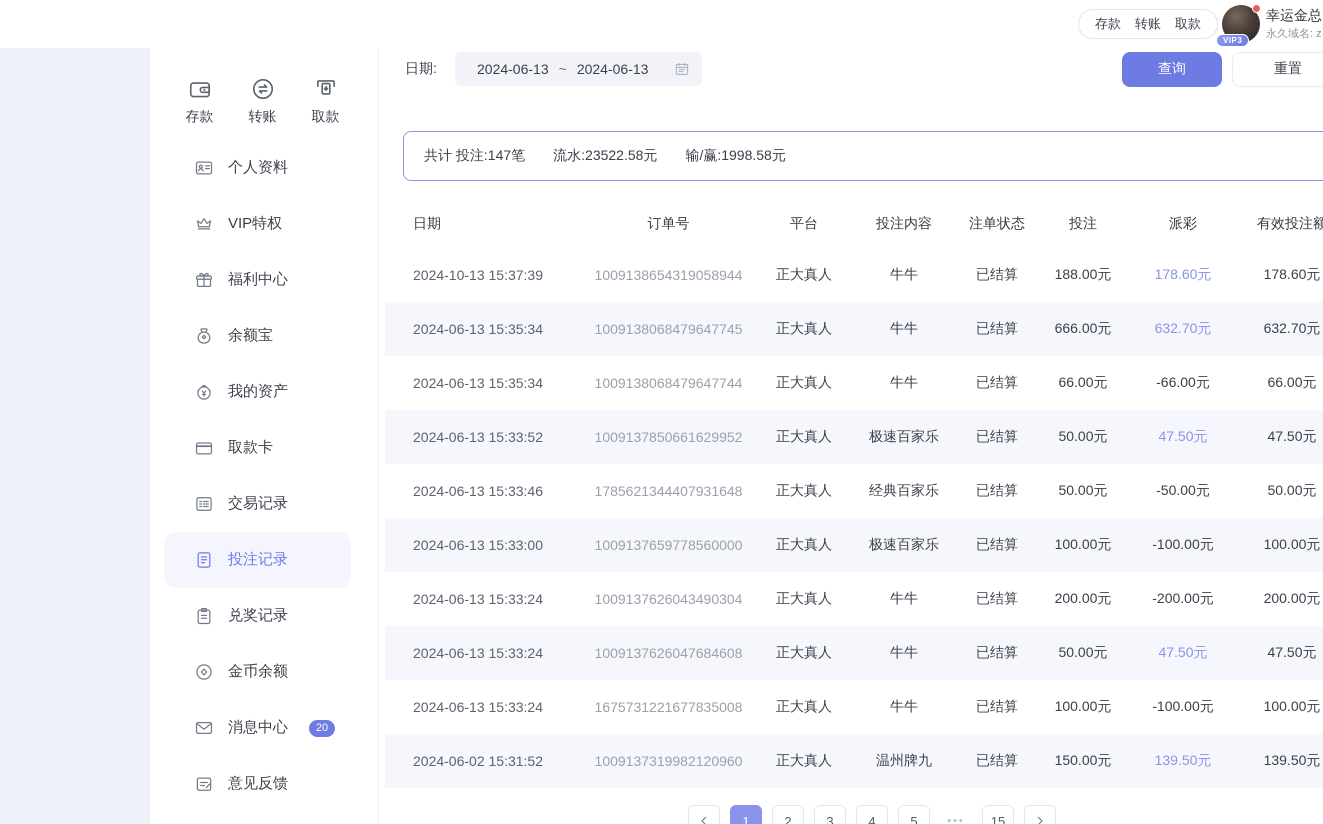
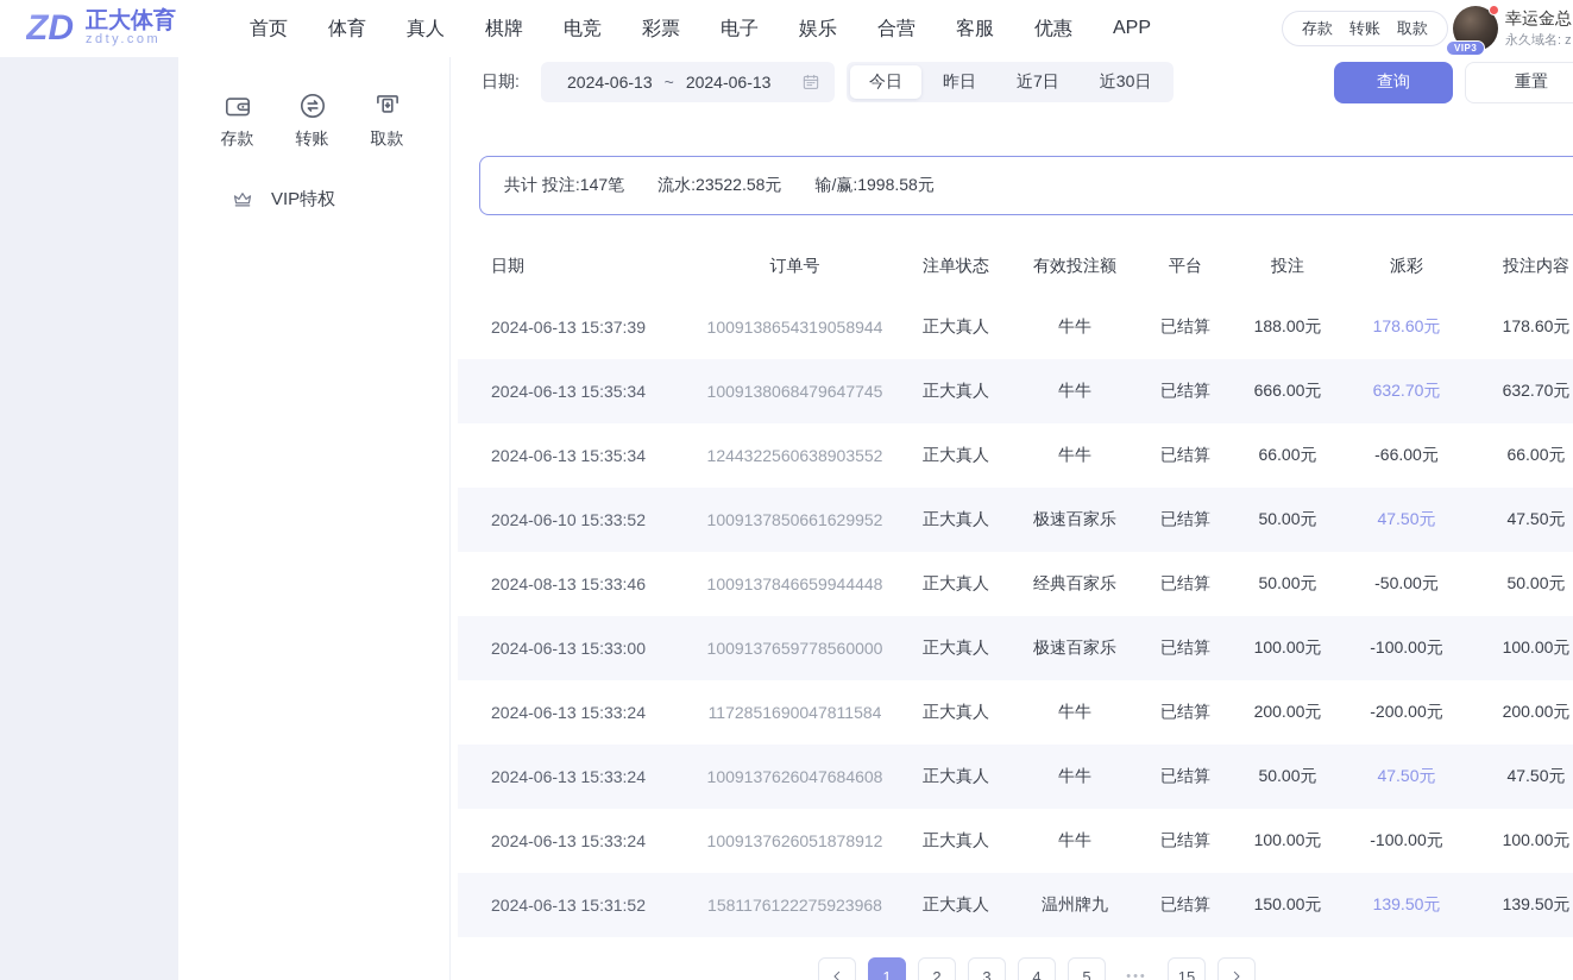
+ ZD
+ 正大体育
+ zdty.com
+ 首页
+ 体育
+ 真人
+ 棋牌
+ 电竞
+ 彩票
+ 电子
+ 娱乐
+ 合营
+ 客服
+ 优惠
+ APP
  存款
  转账
  取款
  VIP3
  幸运金总
  永久域名: z
  存款
  转账
  取款
- 个人资料
  VIP特权
- 福利中心
- 余额宝
- 我的资产
- 取款卡
- 交易记录
- 投注记录
- 兑奖记录
- 金币余额
- 消息中心
- 20
- 意见反馈
  日期:
  2024-06-13
  ~
  2024-06-13
+ 今日
+ 昨日
+ 近7日
+ 近30日
  查询
  重置
  共计 投注:147笔
  流水:23522.58元
  输/赢:1998.58元
  日期
  订单号
- 平台
+ 注单状态
- 投注内容
+ 有效投注额
- 注单状态
+ 平台
  投注
  派彩
- 有效投注额
+ 投注内容
- 2024-10-13 15:37:39
+ 2024-06-13 15:37:39
  1009138654319058944
  正大真人
  牛牛
  已结算
  188.00元
  178.60元
  178.60元
  2024-06-13 15:35:34
  1009138068479647745
  正大真人
  牛牛
  已结算
  666.00元
  632.70元
  632.70元
  2024-06-13 15:35:34
- 1009138068479647744
+ 1244322560638903552
  正大真人
  牛牛
  已结算
  66.00元
  -66.00元
  66.00元
- 2024-06-13 15:33:52
+ 2024-06-10 15:33:52
  1009137850661629952
  正大真人
  极速百家乐
  已结算
  50.00元
  47.50元
  47.50元
- 2024-06-13 15:33:46
+ 2024-08-13 15:33:46
- 1785621344407931648
+ 1009137846659944448
  正大真人
  经典百家乐
  已结算
  50.00元
  -50.00元
  50.00元
  2024-06-13 15:33:00
  1009137659778560000
  正大真人
  极速百家乐
  已结算
  100.00元
  -100.00元
  100.00元
  2024-06-13 15:33:24
- 1009137626043490304
+ 1172851690047811584
  正大真人
  牛牛
  已结算
  200.00元
  -200.00元
  200.00元
  2024-06-13 15:33:24
  1009137626047684608
  正大真人
  牛牛
  已结算
  50.00元
  47.50元
  47.50元
  2024-06-13 15:33:24
- 1675731221677835008
+ 1009137626051878912
  正大真人
  牛牛
  已结算
  100.00元
  -100.00元
  100.00元
- 2024-06-02 15:31:52
+ 2024-06-13 15:31:52
- 1009137319982120960
+ 1581176122275923968
  正大真人
  温州牌九
  已结算
  150.00元
  139.50元
  139.50元
  1
  2
  3
  4
  5
  •••
  15
